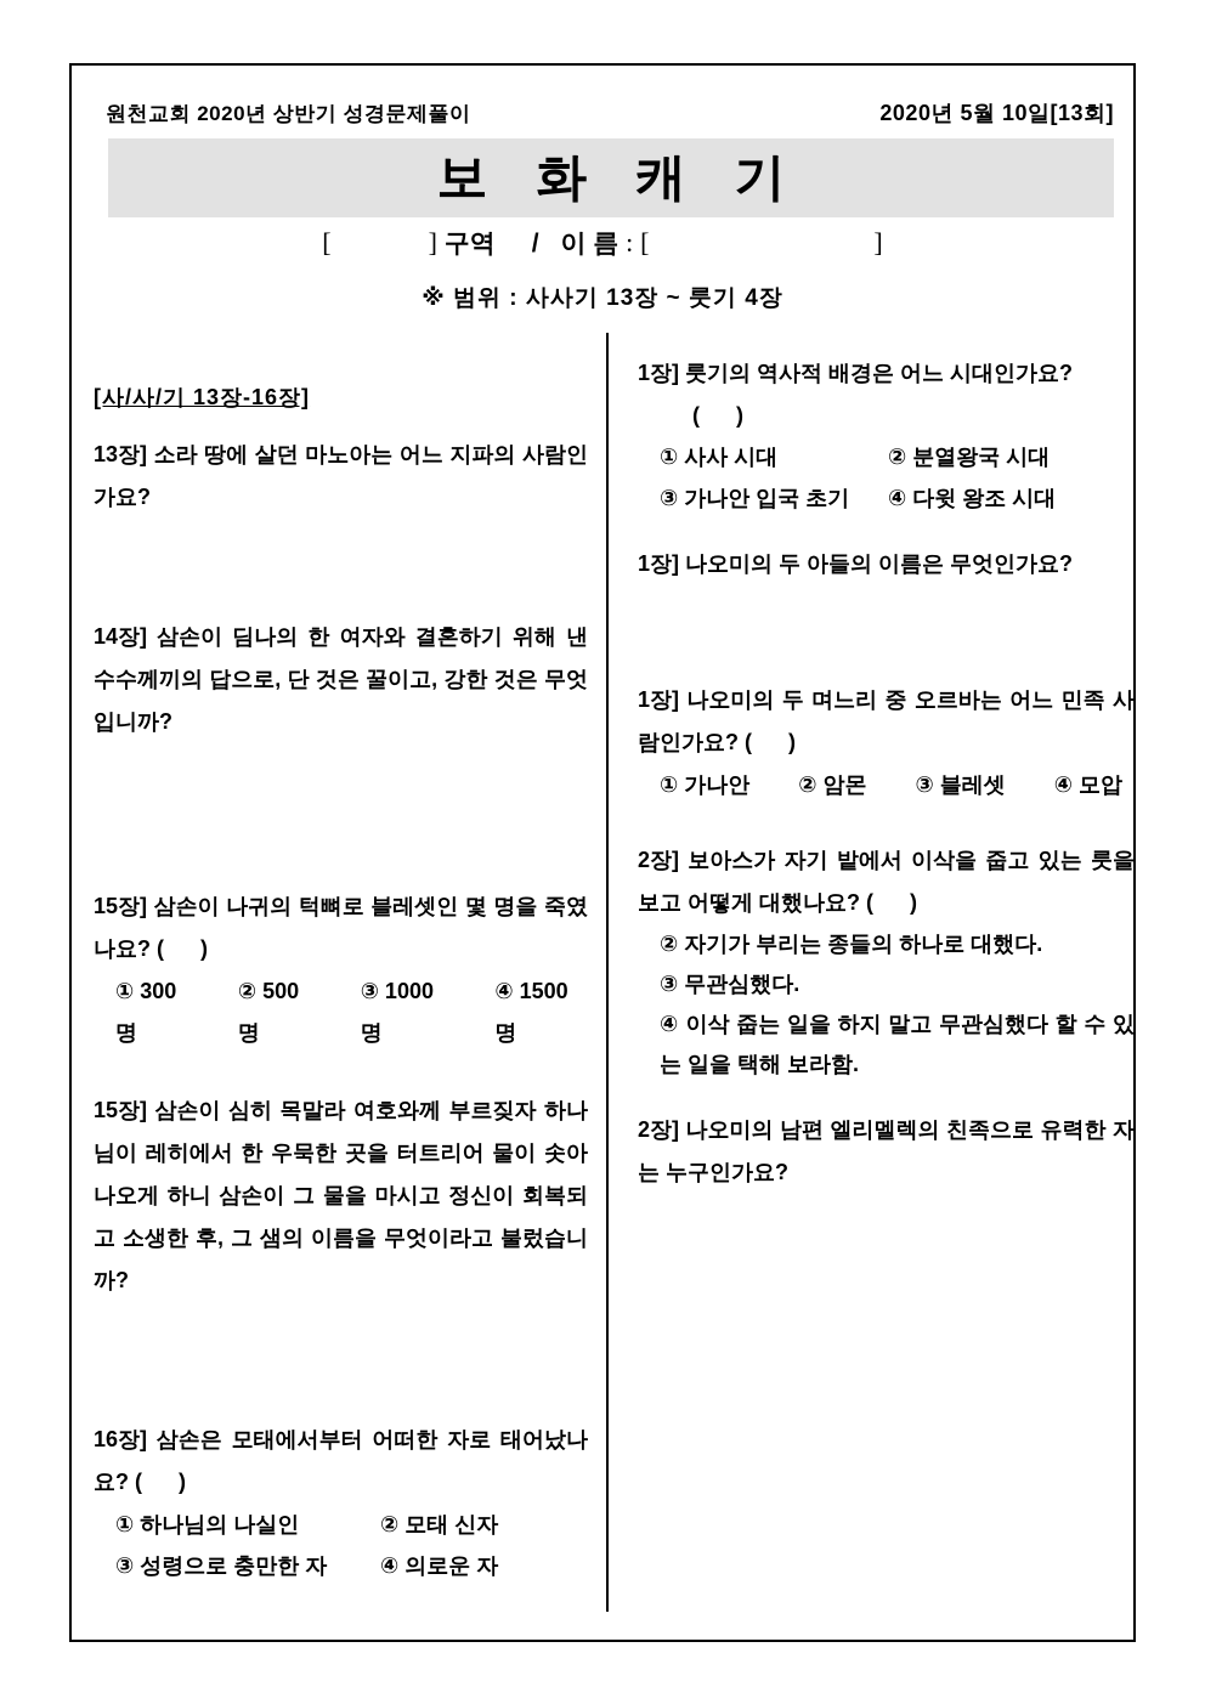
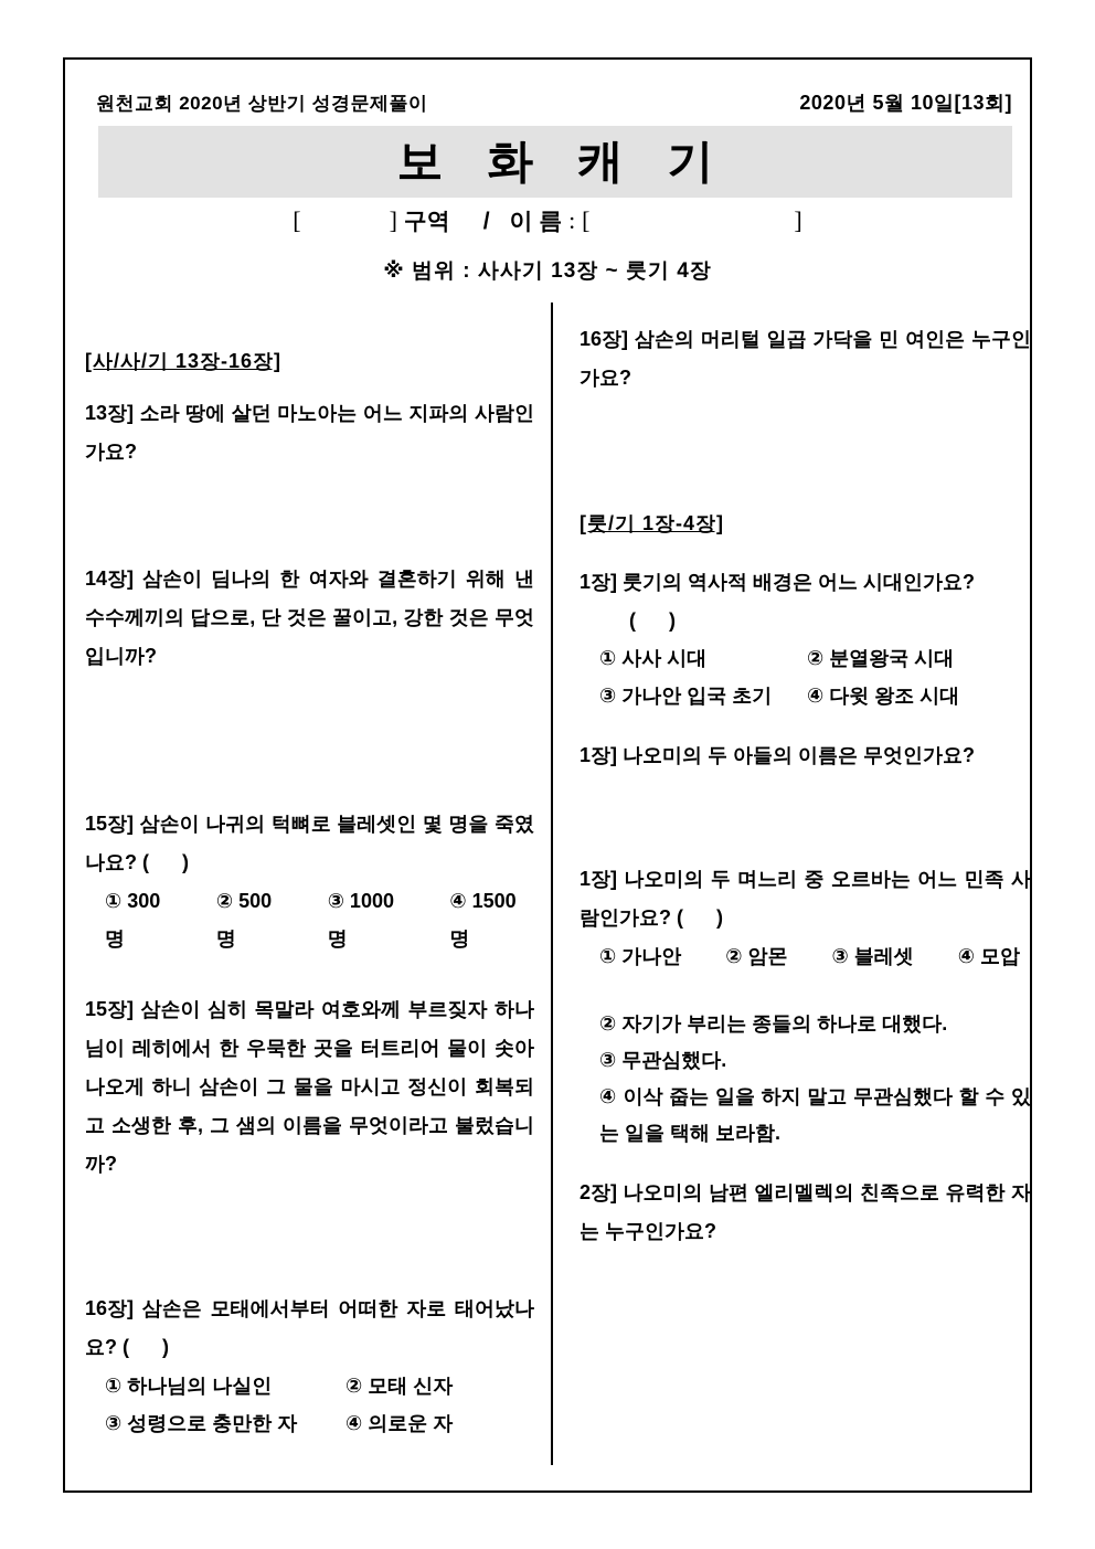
  원천교회 2020년 상반기 성경문제풀이
  2020년 5월 10일[13회]
  보 화 캐 기
  [ ] 구역 / 이 름 : [ ]
  ※ 범위 : 사사기 13장 ~ 룻기 4장
  [사/사/기 13장-16장]
  13장] 소라 땅에 살던 마노아는 어느 지파의 사람인가요?
  14장] 삼손이 딤나의 한 여자와 결혼하기 위해 낸 수수께끼의 답으로, 단 것은 꿀이고, 강한 것은 무엇입니까?
  15장] 삼손이 나귀의 턱뼈로 블레셋인 몇 명을 죽였나요? ( )
  ① 300명
  ② 500명
  ③ 1000명
  ④ 1500명
  15장] 삼손이 심히 목말라 여호와께 부르짖자 하나님이 레히에서 한 우묵한 곳을 터트리어 물이 솟아나오게 하니 삼손이 그 물을 마시고 정신이 회복되고 소생한 후, 그 샘의 이름을 무엇이라고 불렀습니까?
  16장] 삼손은 모태에서부터 어떠한 자로 태어났나요? ( )
  ① 하나님의 나실인
  ② 모태 신자
  ③ 성령으로 충만한 자
  ④ 의로운 자
+ 16장] 삼손의 머리털 일곱 가닥을 민 여인은 누구인가요?
+ [룻/기 1장-4장]
  1장] 룻기의 역사적 배경은 어느 시대인가요?
  ( )
  ① 사사 시대
  ② 분열왕국 시대
  ③ 가나안 입국 초기
  ④ 다윗 왕조 시대
  1장] 나오미의 두 아들의 이름은 무엇인가요?
  1장] 나오미의 두 며느리 중 오르바는 어느 민족 사람인가요? ( )
  ① 가나안
  ② 암몬
  ③ 블레셋
  ④ 모압
- 2장] 보아스가 자기 밭에서 이삭을 줍고 있는 룻을 보고 어떻게 대했나요? ( )
  ② 자기가 부리는 종들의 하나로 대했다.
  ③ 무관심했다.
  ④ 이삭 줍는 일을 하지 말고 무관심했다 할 수 있는 일을 택해 보라함.
  2장] 나오미의 남편 엘리멜렉의 친족으로 유력한 자는 누구인가요?
